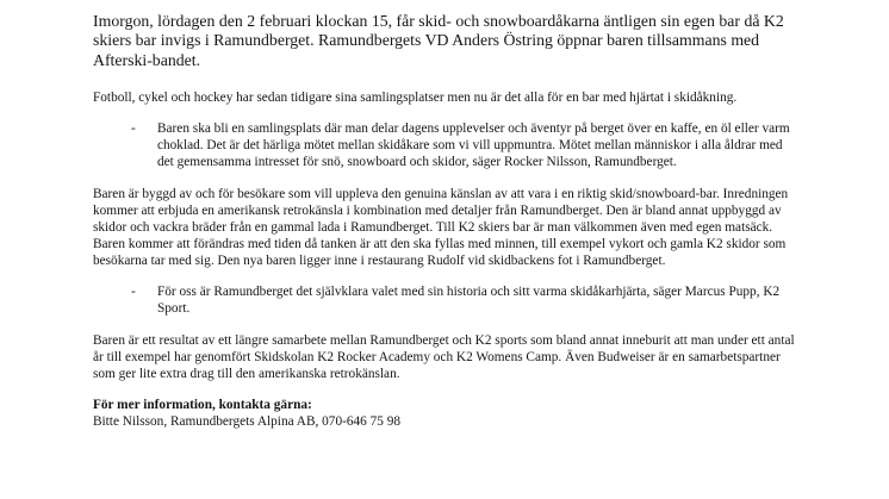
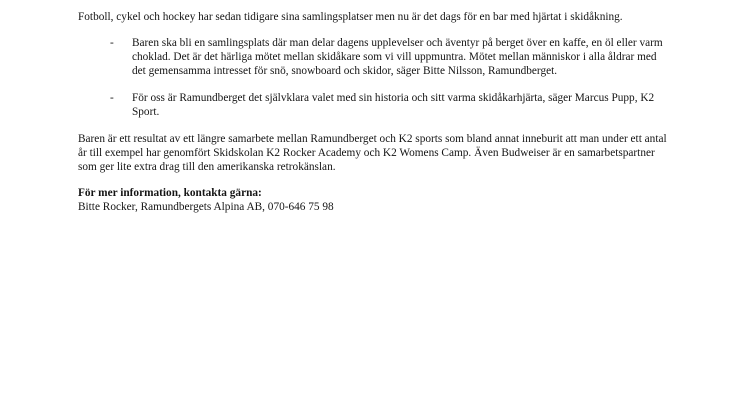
- Imorgon, lördagen den 2 februari klockan 15, får skid- och snowboardåkarna äntligen sin egen bar då K2 skiers bar invigs i Ramundberget. Ramundbergets VD Anders Östring öppnar baren tillsammans med Afterski-bandet.
- Fotboll, cykel och hockey har sedan tidigare sina samlingsplatser men nu är det alla för en bar med hjärtat i skidåkning.
+ Fotboll, cykel och hockey har sedan tidigare sina samlingsplatser men nu är det dags för en bar med hjärtat i skidåkning.
  -
- Baren ska bli en samlingsplats där man delar dagens upplevelser och äventyr på berget över en kaffe, en öl eller varm choklad. Det är det härliga mötet mellan skidåkare som vi vill uppmuntra. Mötet mellan människor i alla åldrar med det gemensamma intresset för snö, snowboard och skidor, säger Rocker Nilsson, Ramundberget.
+ Baren ska bli en samlingsplats där man delar dagens upplevelser och äventyr på berget över en kaffe, en öl eller varm choklad. Det är det härliga mötet mellan skidåkare som vi vill uppmuntra. Mötet mellan människor i alla åldrar med det gemensamma intresset för snö, snowboard och skidor, säger Bitte Nilsson, Ramundberget.
- Baren är byggd av och för besökare som vill uppleva den genuina känslan av att vara i en riktig skid/snowboard-bar. Inredningen kommer att erbjuda en amerikansk retrokänsla i kombination med detaljer från Ramundberget. Den är bland annat uppbyggd av skidor och vackra bräder från en gammal lada i Ramundberget. Till K2 skiers bar är man välkommen även med egen matsäck. Baren kommer att förändras med tiden då tanken är att den ska fyllas med minnen, till exempel vykort och gamla K2 skidor som besökarna tar med sig. Den nya baren ligger inne i restaurang Rudolf vid skidbackens fot i Ramundberget.
  -
  För oss är Ramundberget det självklara valet med sin historia och sitt varma skidåkarhjärta, säger Marcus Pupp, K2 Sport.
  Baren är ett resultat av ett längre samarbete mellan Ramundberget och K2 sports som bland annat inneburit att man under ett antal år till exempel har genomfört Skidskolan K2 Rocker Academy och K2 Womens Camp. Även Budweiser är en samarbetspartner som ger lite extra drag till den amerikanska retrokänslan.
  För mer information, kontakta gärna:
- Bitte Nilsson, Ramundbergets Alpina AB, 070-646 75 98
+ Bitte Rocker, Ramundbergets Alpina AB, 070-646 75 98
